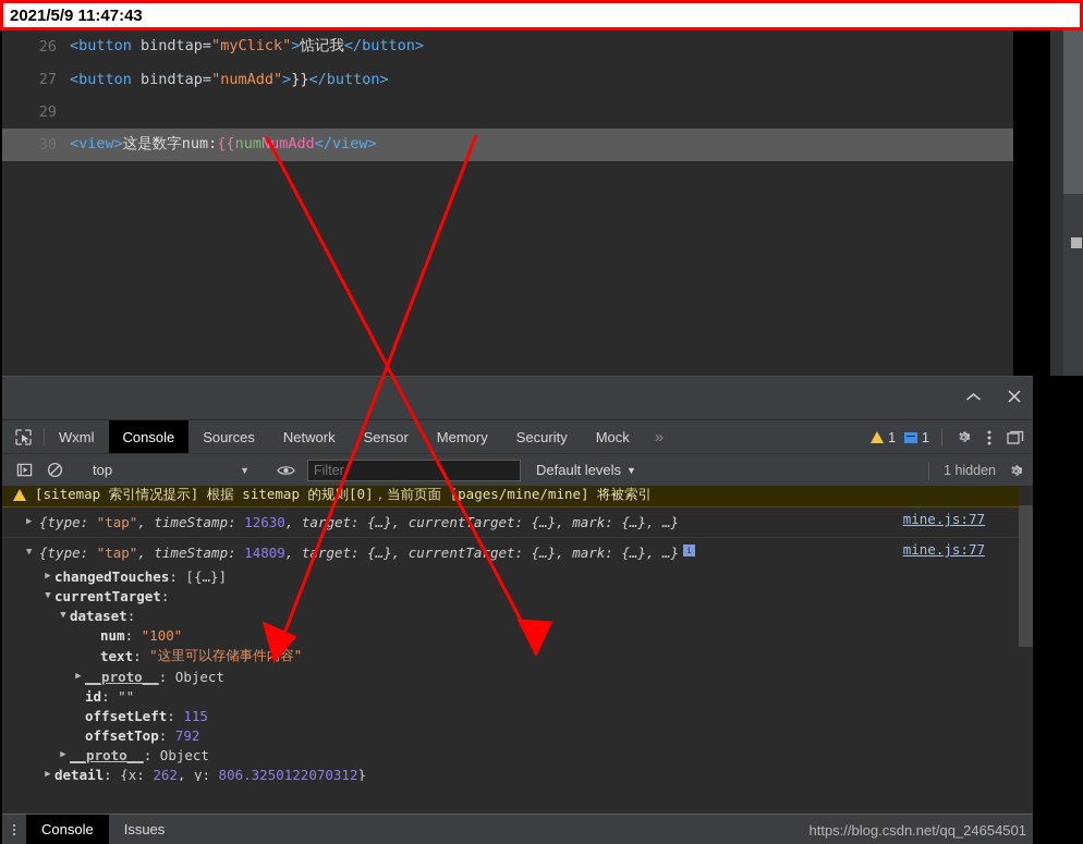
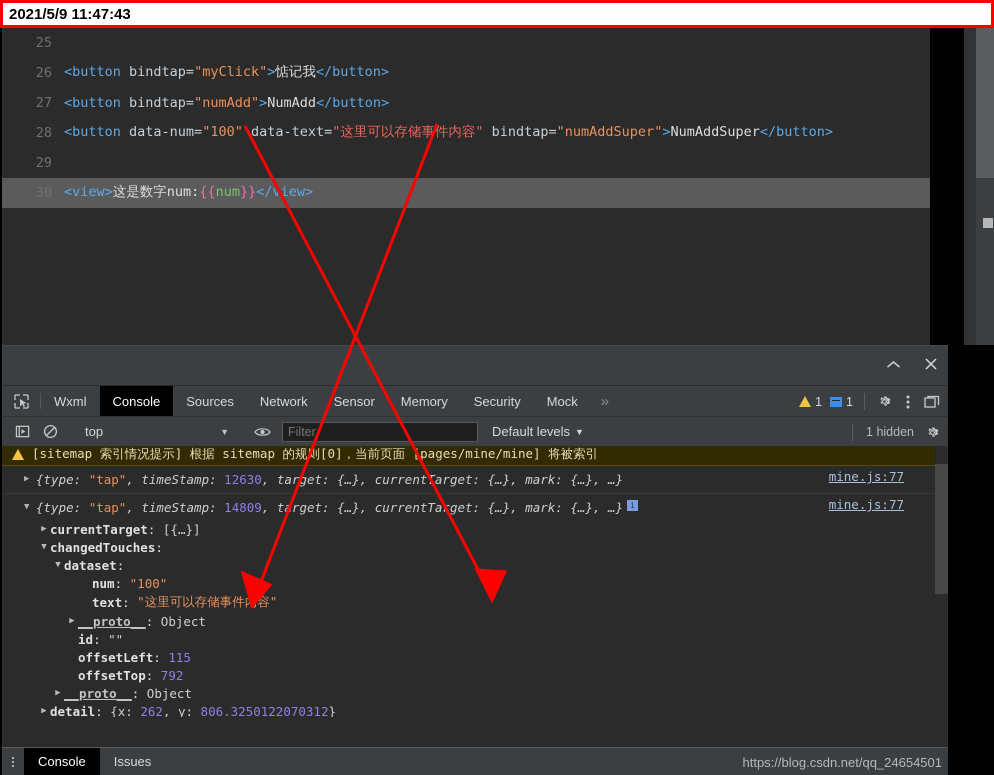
  2021/5/9 11:47:43
+ 25
  26
  <button bindtap="myClick">惦记我</button>
  27
- <button bindtap="numAdd">}}</button>
+ <button bindtap="numAdd">NumAdd</button>
+ 28
+ <button data-num="100" data-text="这里可以存储事件内容" bindtap="numAddSuper">NumAddSuper</button>
  29
- <view>这是数字num:{{numNumAdd</view>
+ <view>这是数字num:{{num}}</view>
  Wxml
  Console
  Sources
  Network
  Sensor
  Memory
  Security
  Mock
  »
  1
  1
  top
  ▼
  Filter
  Default levels
  ▼
  1 hidden
  [sitemap 索引情况提示] 根据 sitemap 的规则[0]，当前页面pages/mine/mine] 将被索引
  ▶
  {type:
  "tap"
  , timeStamp:
  12630
  , target: {…}, currentarget: {…}, mark: {…}, …}
  mine.js:77
  ▼
  {type:
  "tap"
  , timeStamp:
  14809
  , trget: {…}, currentTaget: {…}, mark: {…}, …}
  i
  mine.js:77
  ▶
- changedTouches
+ currentTarget
  :
  [{…}]
  ▼
- currentTarget
+ changedTouches
  :
  ▼
  dataset
  :
  num
  :
  "100"
  text
  :
  "这里可以存储事件容"
  ▶
  __proto__
  :
  Object
  id
  :
  ""
  offsetLeft
  :
  115
  offsetTop
  :
  792
  ▶
  __proto__
  :
  Object
  ▶
  detail
  :
  {x:
  262
  , y:
  806.3250122070312
  }
  Console
  Issues
  https://blog.csdn.net/qq_24654501
